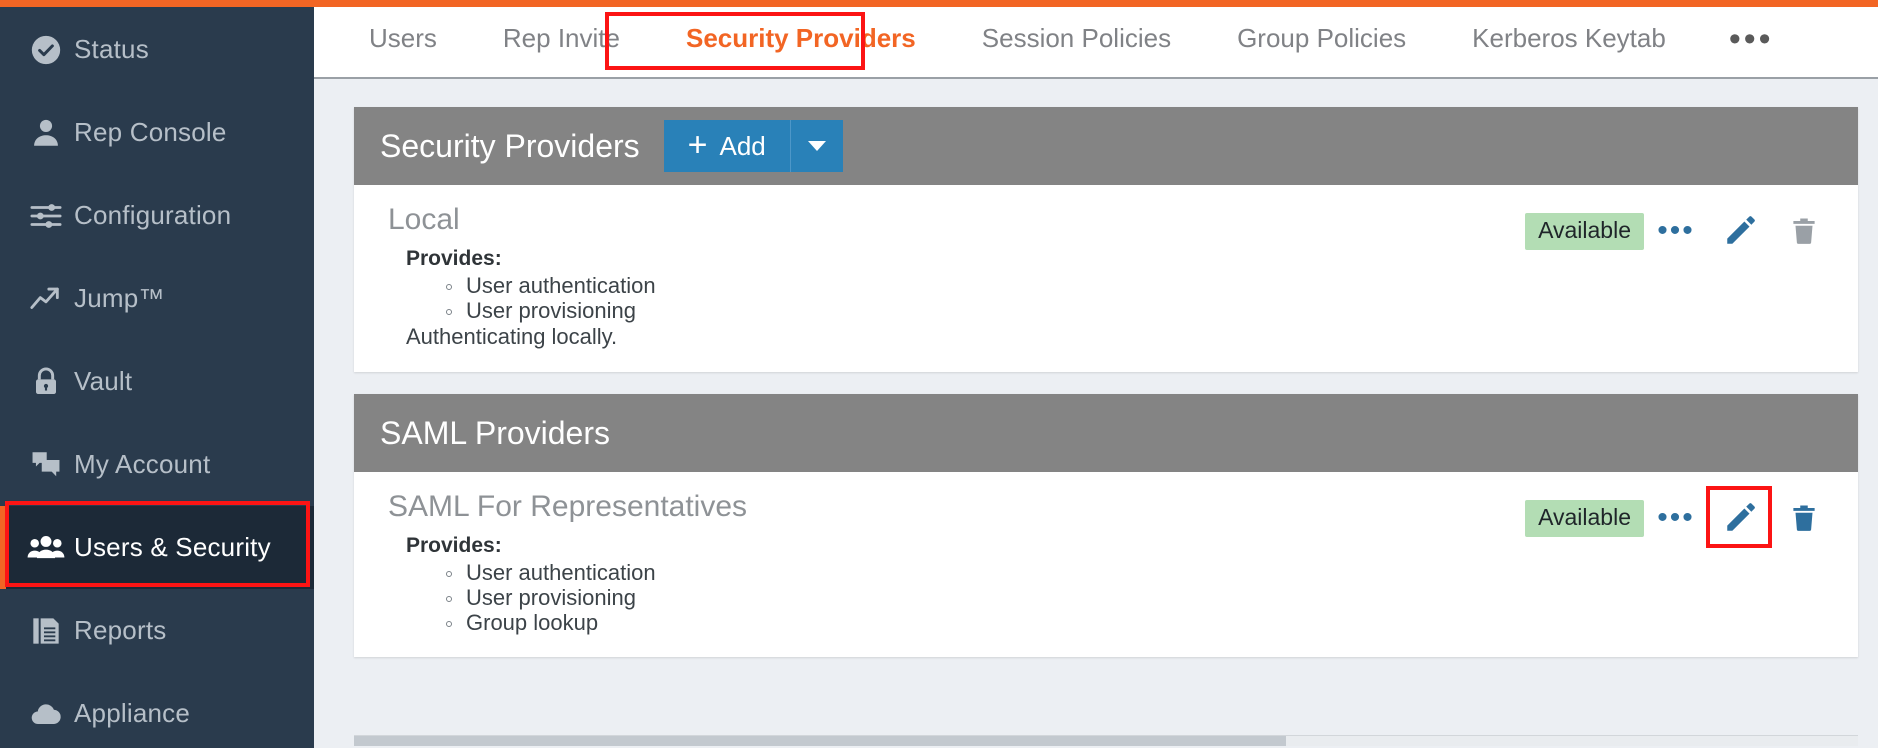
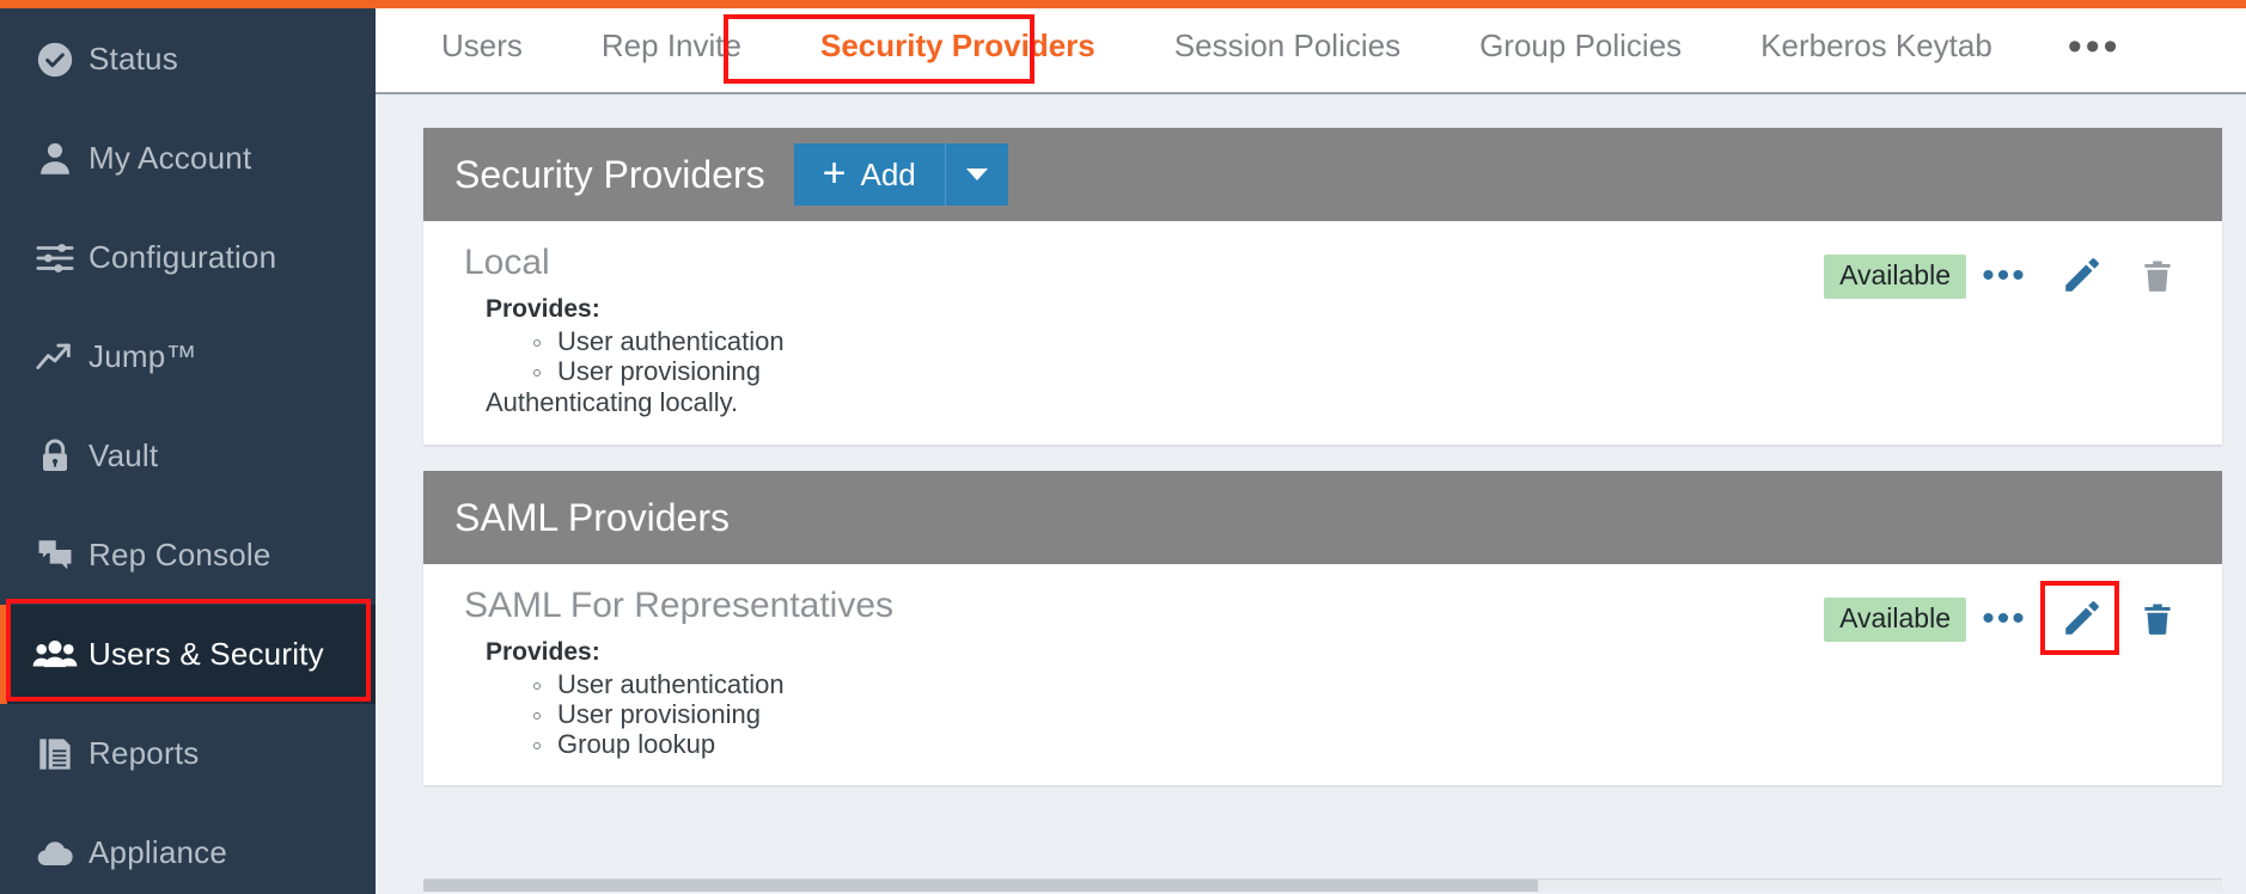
  Status
- Rep Console
+ My Account
  Configuration
  Jump™
  Vault
- My Account
+ Rep Console
  Users & Security
  Reports
  Appliance
  Users
  Rep Invite
  Security Providers
  Session Policies
  Group Policies
  Kerberos Keytab
  •••
  Security Providers
  +
  Add
  Local
  Provides:
  User authentication
  User provisioning
  Authenticating locally.
  Available
  •••
  SAML Providers
  SAML For Representatives
  Provides:
  User authentication
  User provisioning
  Group lookup
  Available
  •••
